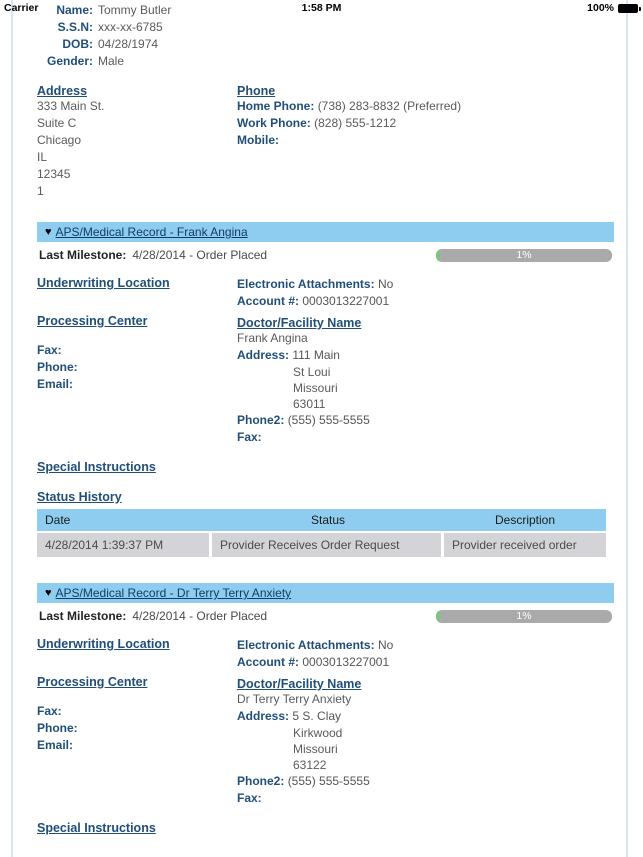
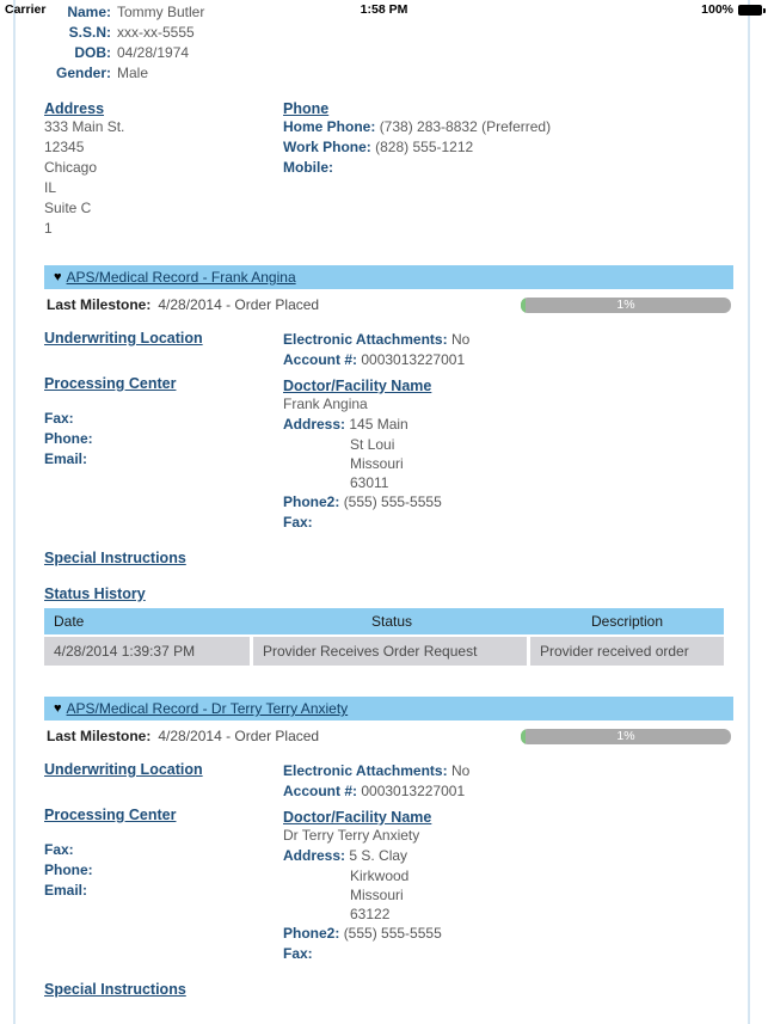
  Name:
  Tommy Butler
  S.S.N:
- xxx-xx-6785
+ xxx-xx-5555
  DOB:
  04/28/1974
  Gender:
  Male
  Address
  333 Main St.
- Suite C
+ 12345
  Chicago
  IL
- 12345
+ Suite C
  1
  Phone
  Home Phone: (738) 283-8832 (Preferred)
  Work Phone: (828) 555-1212
  Mobile:
  ♥
  APS/Medical Record - Frank Angina
  Last Milestone:
  4/28/2014 - Order Placed
  1%
  Underwriting Location Processing Center
  Fax:
  Phone:
  Email:
  Electronic Attachments: No
  Account #: 0003013227001
  Doctor/Facility Name
  Frank Angina
- Address: 111 Main
+ Address: 145 Main
  St Loui
  Missouri
  63011
  Phone2: (555) 555-5555
  Fax:
  Special Instructions
  Status History
  Date
  Status
  Description
  4/28/2014 1:39:37 PM
  Provider Receives Order Request
  Provider received order
  ♥
  APS/Medical Record - Dr Terry Terry Anxiety
  Last Milestone:
  4/28/2014 - Order Placed
  1%
  Underwriting Location Processing Center
  Fax:
  Phone:
  Email:
  Electronic Attachments: No
  Account #: 0003013227001
  Doctor/Facility Name
  Dr Terry Terry Anxiety
  Address: 5 S. Clay
  Kirkwood
  Missouri
  63122
  Phone2: (555) 555-5555
  Fax:
  Special Instructions
  Carrier
  1:58 PM
  100%
